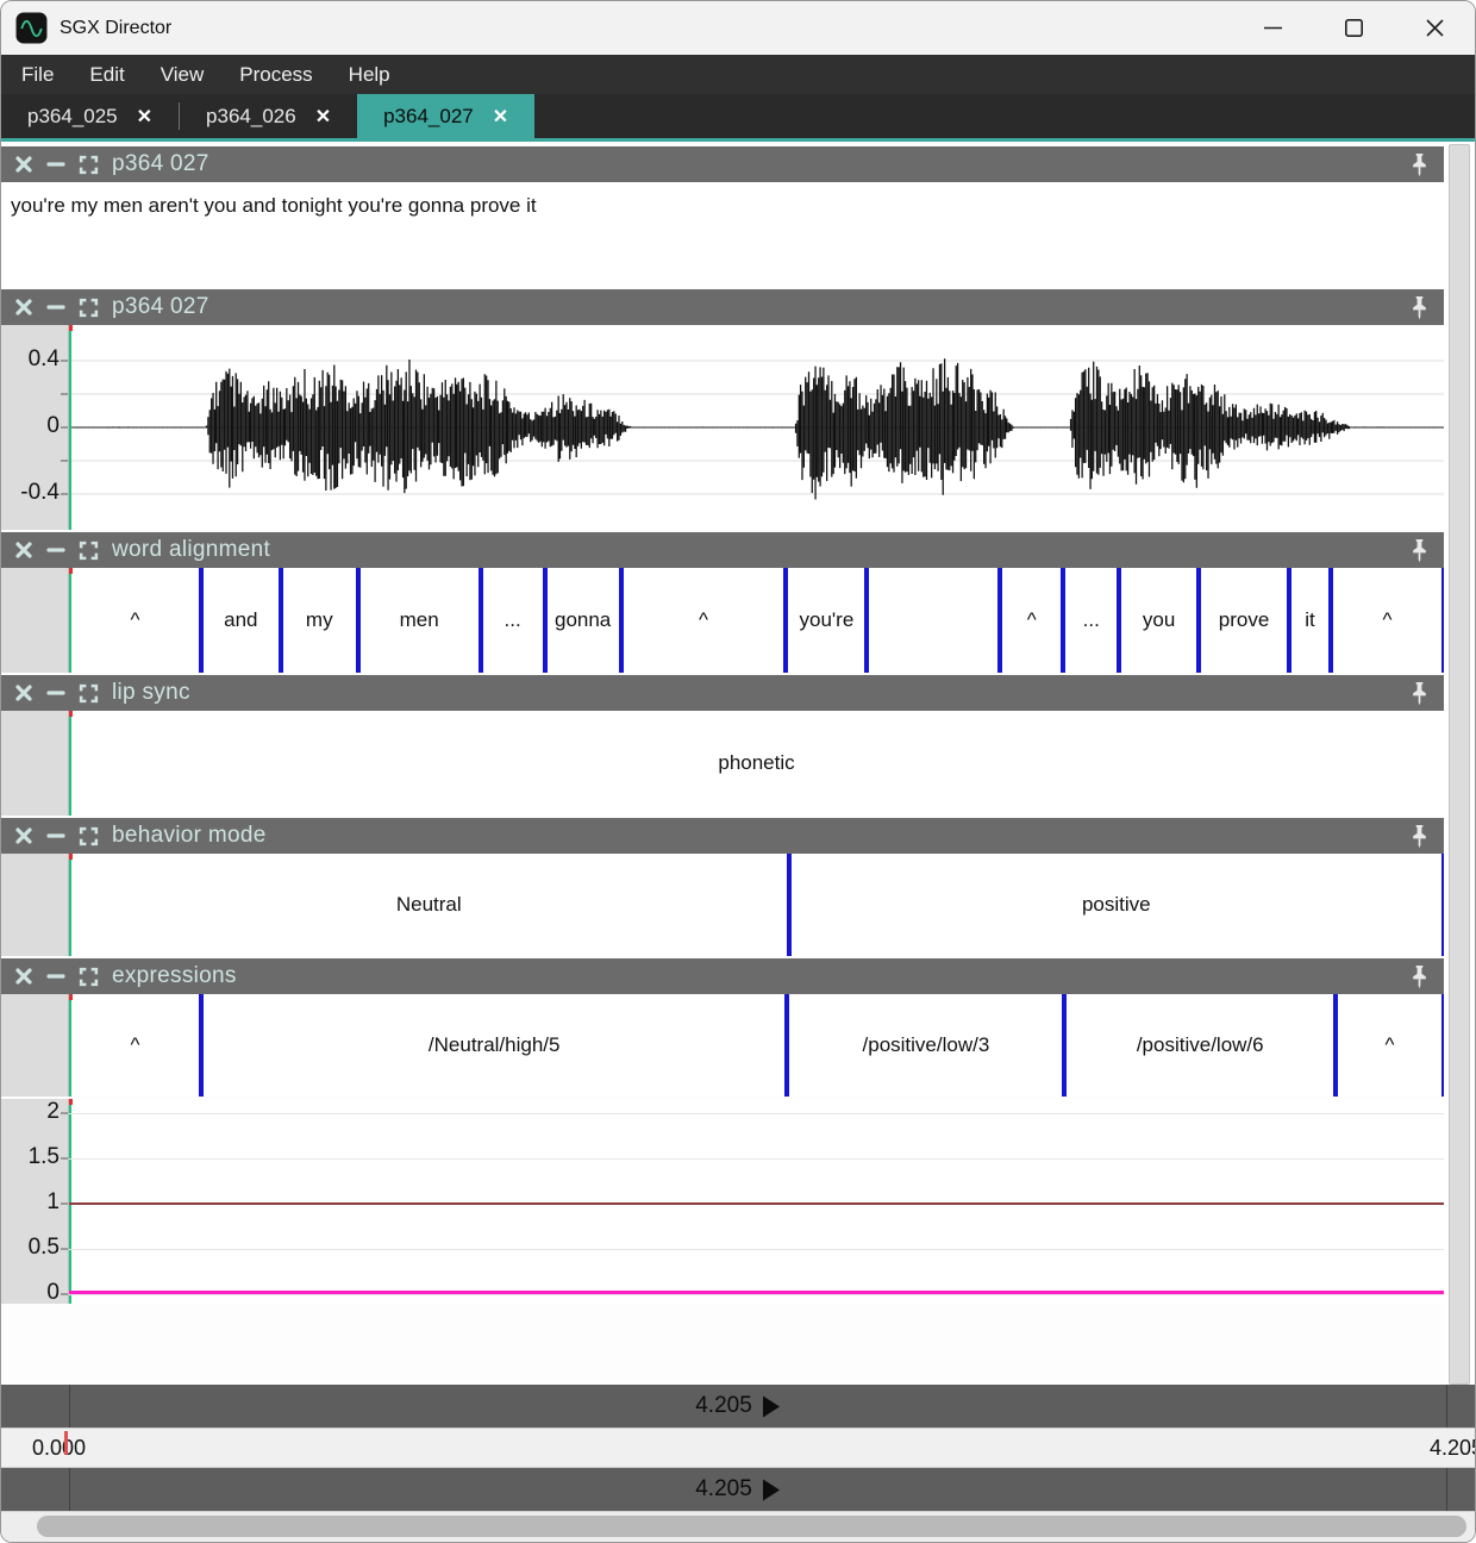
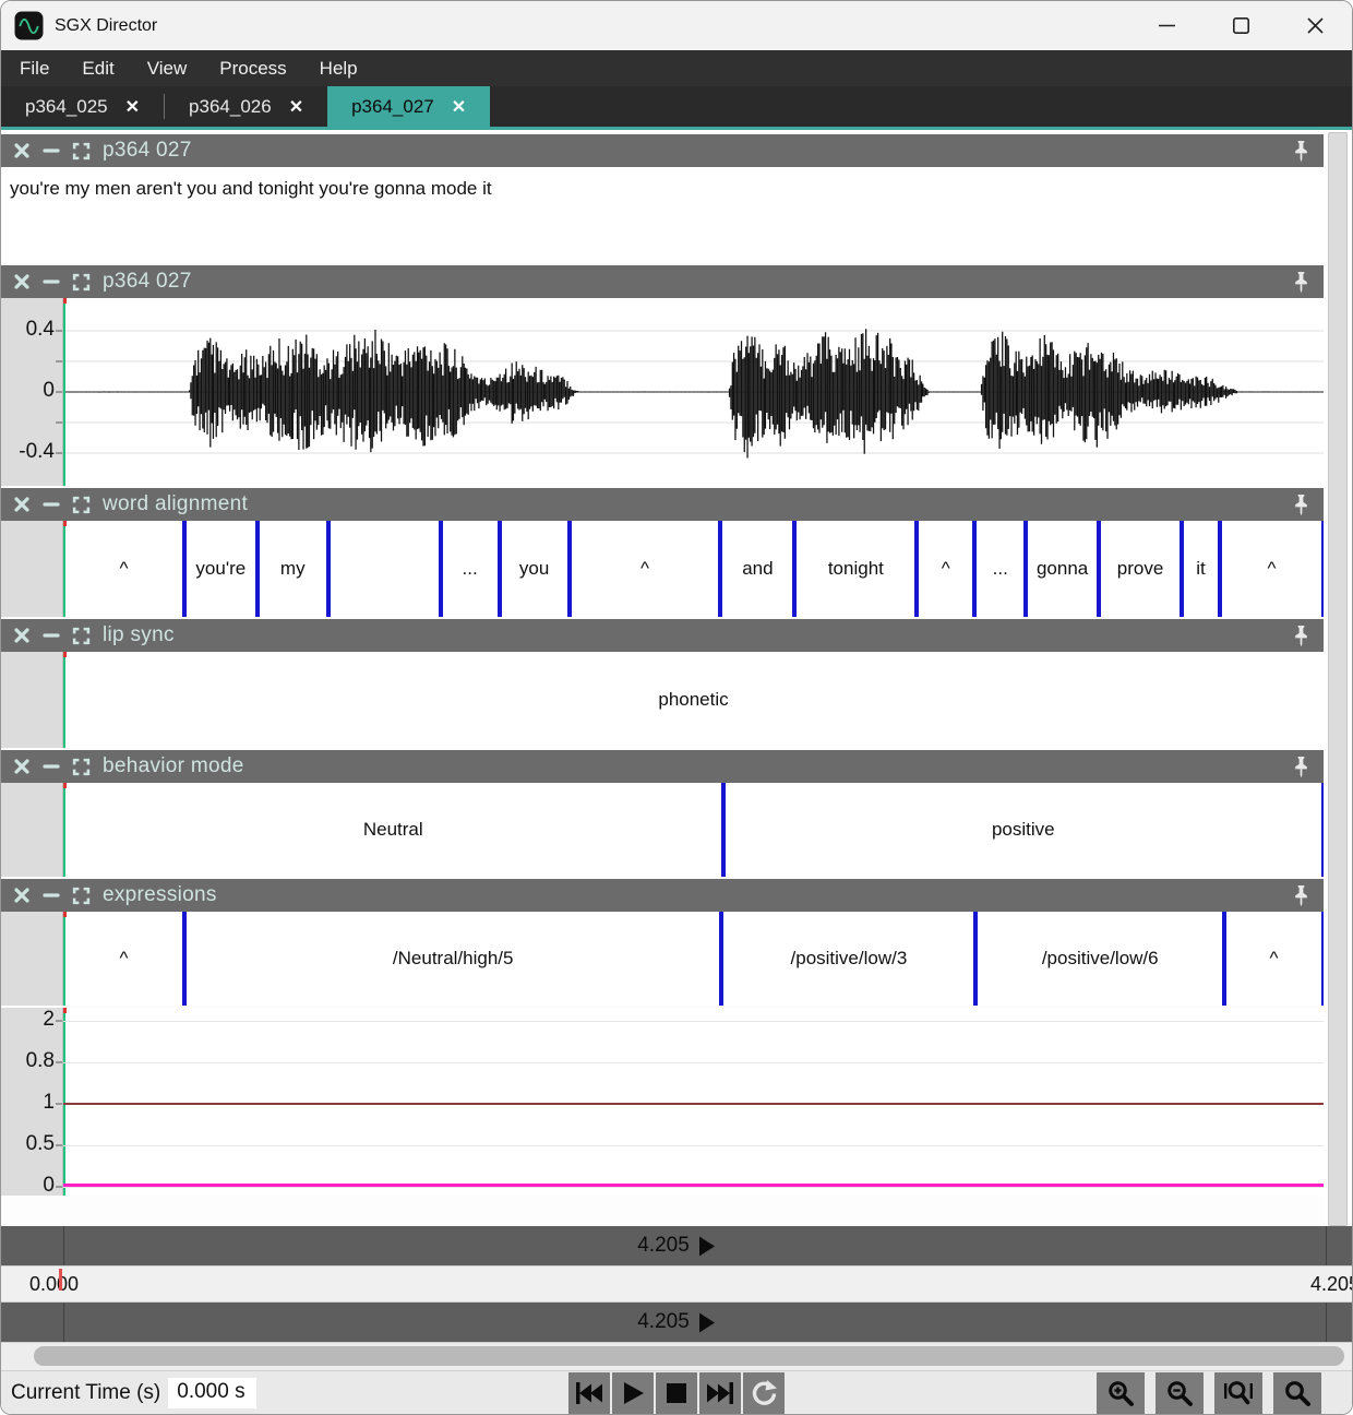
  SGX Director
  File
  Edit
  View
  Process
  Help
  p364_025
  ✕
  p364_026
  ✕
  p364_027
  ✕
  p364 027
- you're my men aren't you and tonight you're gonna prove it
+ you're my men aren't you and tonight you're gonna mode it
  p364 027
  0.4
  0
  -0.4
  word alignment
  ^
- and
+ you're
  my
- men
  ...
- gonna
+ you
  ^
- you're
+ and
+ tonight
  ^
  ...
- you
+ gonna
  prove
  it
  ^
  lip sync
  phonetic
  behavior mode
  Neutral
  positive
  expressions
  ^
  /Neutral/high/5
  /positive/low/3
  /positive/low/6
  ^
  2
- 1.5
+ 0.8
  1
  0.5
  0
  4.205
  0.000
  4.20
  4.205
+ Current Time (s)
+ 0.000 s
